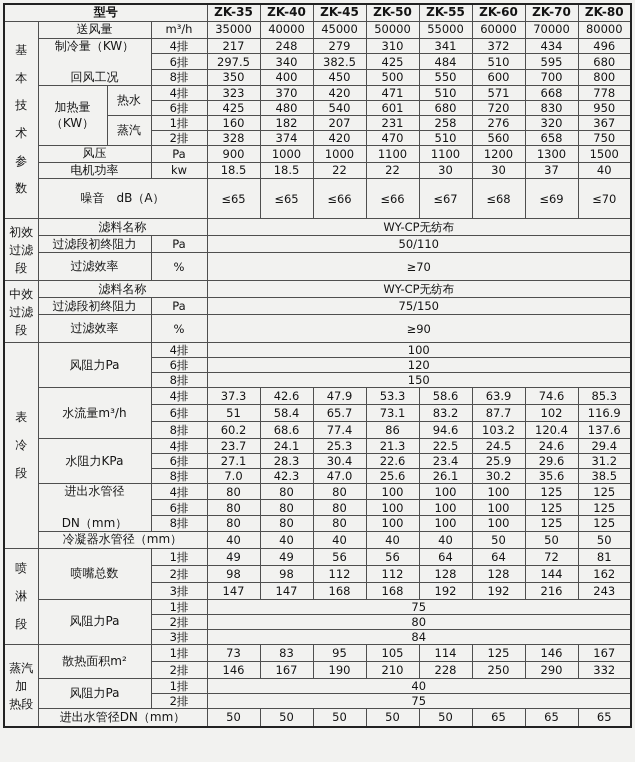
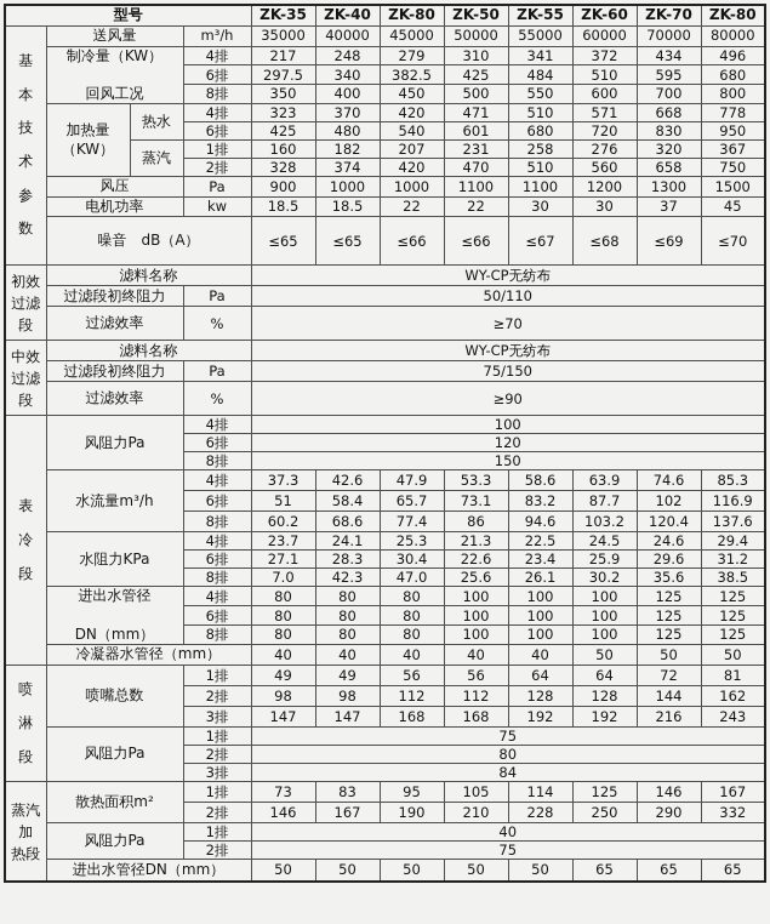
- 型号	ZK-35	ZK-40	ZK-45	ZK-50	ZK-55	ZK-60	ZK-70	ZK-80
+ 型号	ZK-35	ZK-40	ZK-80	ZK-50	ZK-55	ZK-60	ZK-70	ZK-80
  基 本 技 术 参 数	送风量	m³/h	35000	40000	45000	50000	55000	60000	70000	80000
  制冷量（KW） 回风工况	4排	217	248	279	310	341	372	434	496
  6排	297.5	340	382.5	425	484	510	595	680
  8排	350	400	450	500	550	600	700	800
  加热量 （KW）	热水	4排	323	370	420	471	510	571	668	778
  6排	425	480	540	601	680	720	830	950
  蒸汽	1排	160	182	207	231	258	276	320	367
  2排	328	374	420	470	510	560	658	750
  风压	Pa	900	1000	1000	1100	1100	1200	1300	1500
- 电机功率	kw	18.5	18.5	22	22	30	30	37	40
+ 电机功率	kw	18.5	18.5	22	22	30	30	37	45
  噪音 dB（A）	≤65	≤65	≤66	≤66	≤67	≤68	≤69	≤70
  初效 过滤 段	滤料名称	WY-CP无纺布
  过滤段初终阻力	Pa	50/110
  过滤效率	%	≥70
  中效 过滤 段	滤料名称	WY-CP无纺布
  过滤段初终阻力	Pa	75/150
  过滤效率	%	≥90
  表 冷 段	风阻力Pa	4排	100
  6排	120
  8排	150
  水流量m³/h	4排	37.3	42.6	47.9	53.3	58.6	63.9	74.6	85.3
  6排	51	58.4	65.7	73.1	83.2	87.7	102	116.9
  8排	60.2	68.6	77.4	86	94.6	103.2	120.4	137.6
  水阻力KPa	4排	23.7	24.1	25.3	21.3	22.5	24.5	24.6	29.4
  6排	27.1	28.3	30.4	22.6	23.4	25.9	29.6	31.2
  8排	7.0	42.3	47.0	25.6	26.1	30.2	35.6	38.5
  进出水管径 DN（mm）	4排	80	80	80	100	100	100	125	125
  6排	80	80	80	100	100	100	125	125
  8排	80	80	80	100	100	100	125	125
  冷凝器水管径（mm）	40	40	40	40	40	50	50	50
  喷 淋 段	喷嘴总数	1排	49	49	56	56	64	64	72	81
  2排	98	98	112	112	128	128	144	162
  3排	147	147	168	168	192	192	216	243
  风阻力Pa	1排	75
  2排	80
  3排	84
  蒸汽加 热段	散热面积m²	1排	73	83	95	105	114	125	146	167
  2排	146	167	190	210	228	250	290	332
  风阻力Pa	1排	40
  2排	75
  进出水管径DN（mm）	50	50	50	50	50	65	65	65
